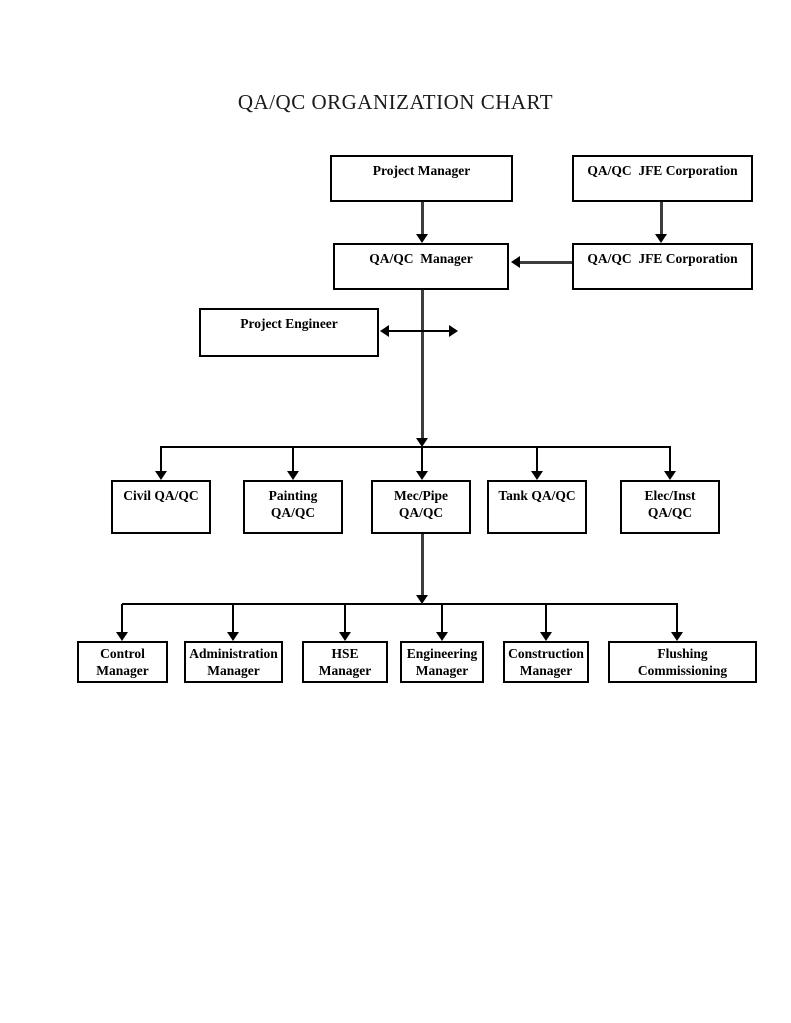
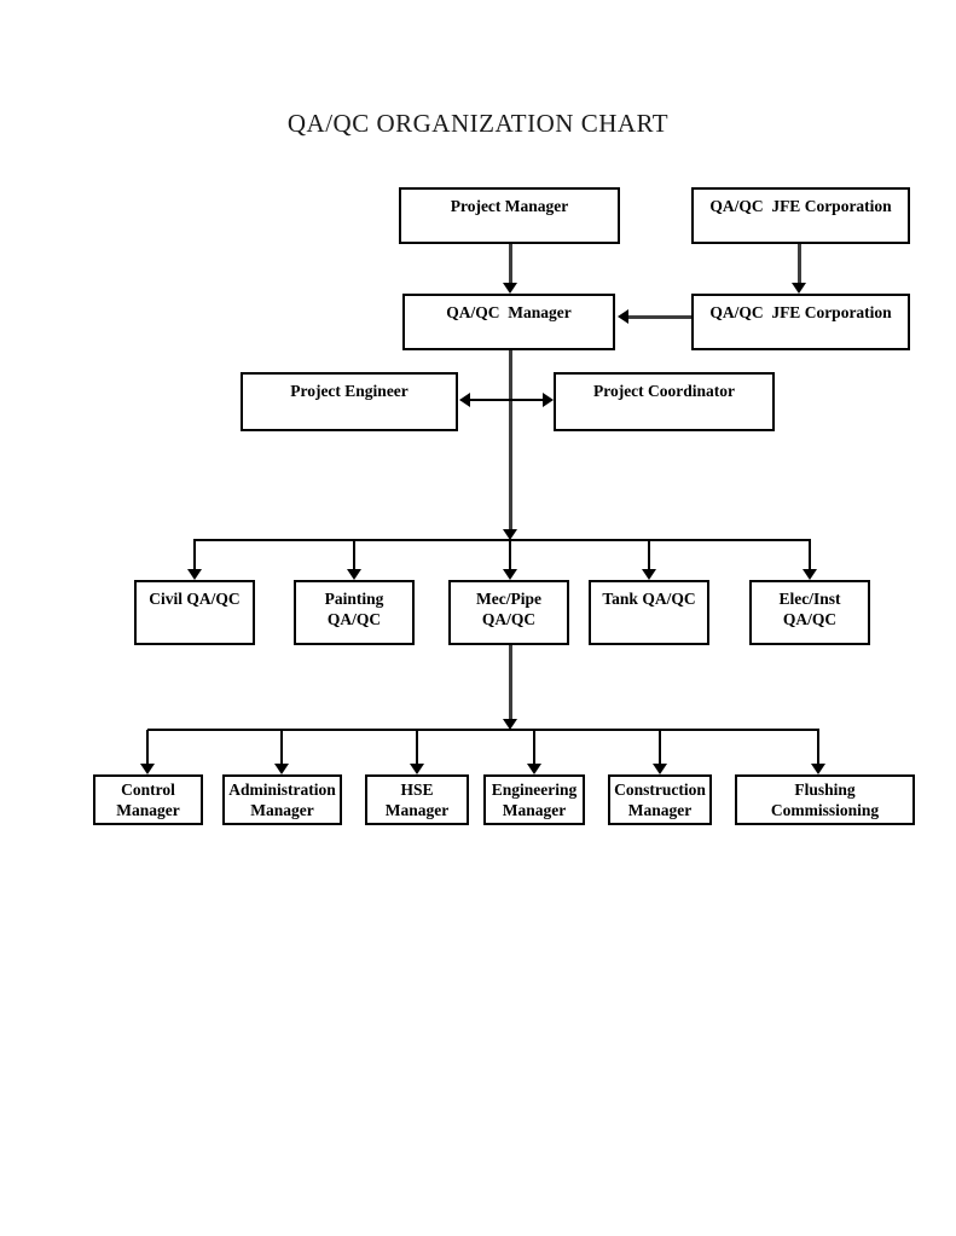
  QA/QC ORGANIZATION CHART
  Project Manager
  QA/QC JFE Corporation
  QA/QC Manager
  QA/QC JFE Corporation
  Project Engineer
+ Project Coordinator
  Civil QA/QC
  Painting
  QA/QC
  Mec/Pipe
  QA/QC
  Tank QA/QC
  Elec/Inst
  QA/QC
  Control
  Manager
  Administration
  Manager
  HSE
  Manager
  Engineering
  Manager
  Construction
  Manager
  Flushing
  Commissioning
